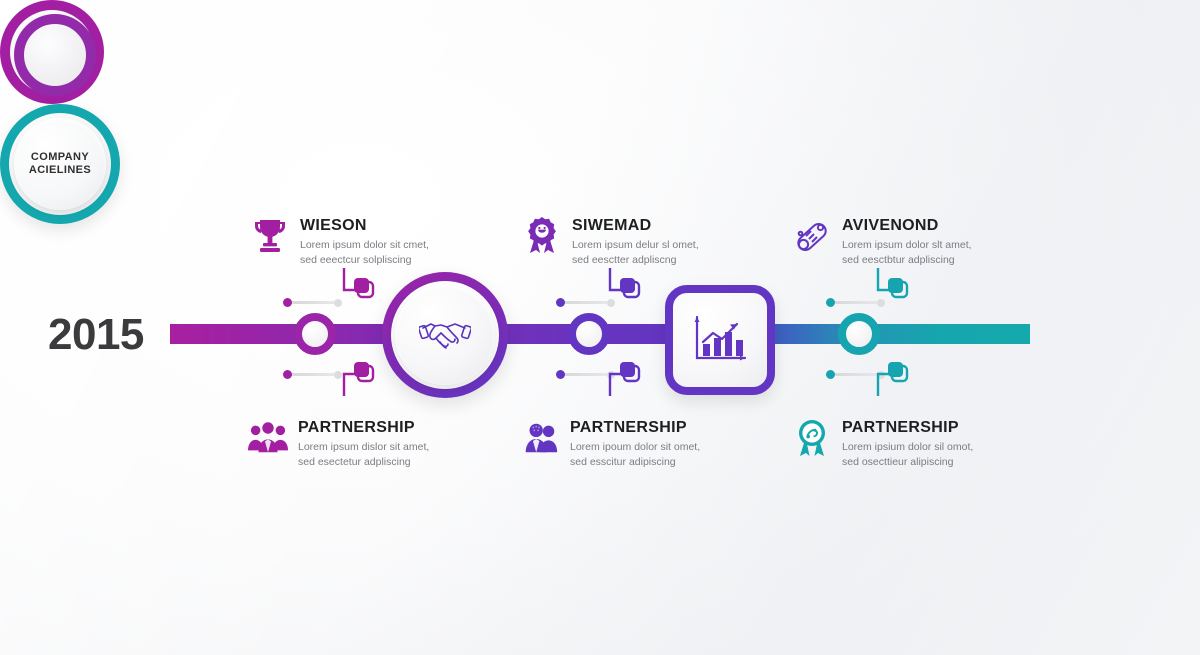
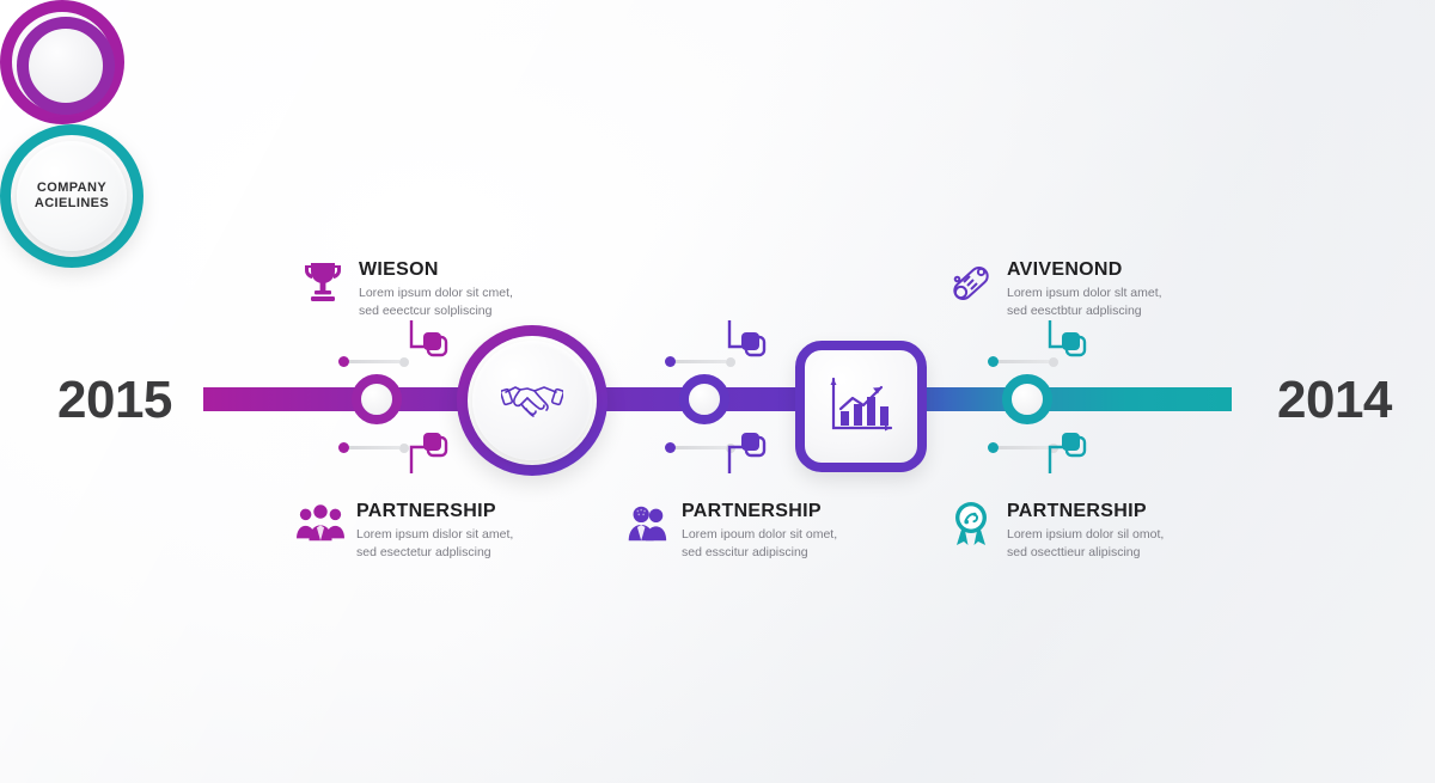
  2015
+ 2014
  COMPANY
  ACIELINES
  WIESON
  Lorem ipsum dolor sit cmet,
  sed eeectcur solpliscing
- SIWEMAD
- Lorem ipsum delur sl omet,
- sed eesctter adpliscng
  AVIVENOND
  Lorem ipsum dolor slt amet,
  sed eesctbtur adpliscing
  PARTNERSHIP
  Lorem ipsum dislor sit amet,
  sed esectetur adpliscing
  PARTNERSHIP
  Lorem ipoum dolor sit omet,
  sed esscitur adipiscing
  PARTNERSHIP
  Lorem ipsium dolor sil omot,
  sed osecttieur alipiscing
